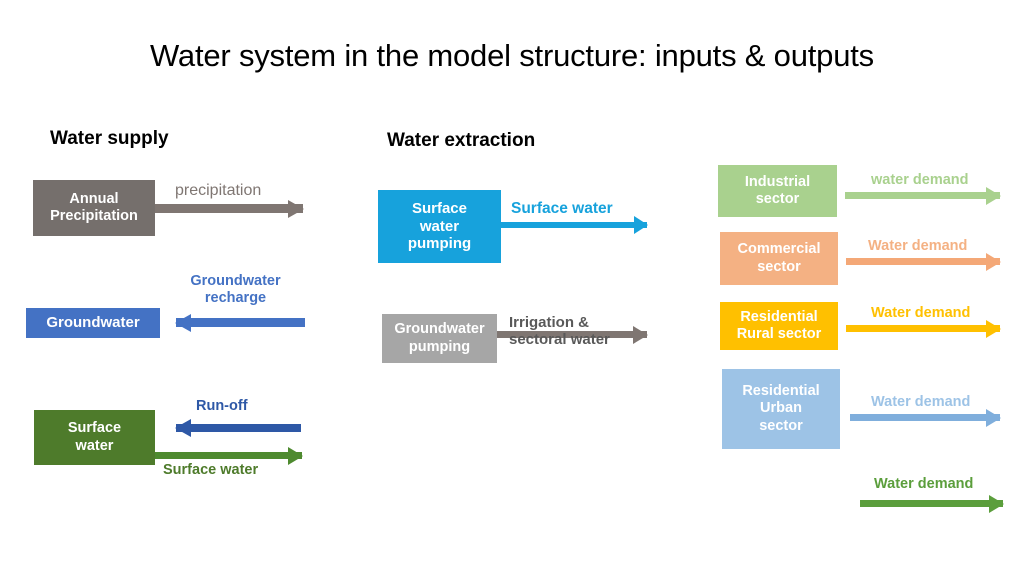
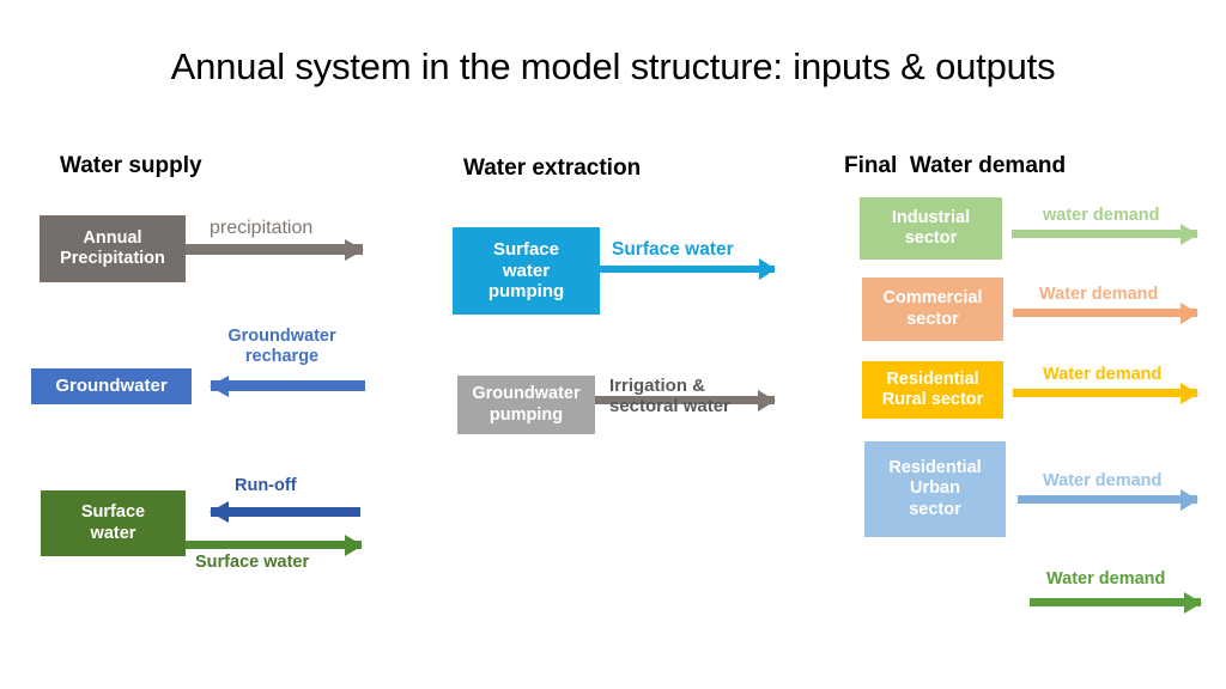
- Water system in the model structure: inputs & outputs
+ Annual system in the model structure: inputs & outputs
  Water supply
  Water extraction
+ Final Water demand
  Annual
  Precipitation
  precipitation
  Groundwater
  Groundwater
  recharge
  Surface
  water
  Run-off
  Surface water
  Surface
  water
  pumping
  Surface water
  Groundwater
  pumping
  Irrigation &
  sectoral water
  Industrial
  sector
  water demand
  Commercial
  sector
  Water demand
  Residential
  Rural sector
  Water demand
  Residential
  Urban
  sector
  Water demand
  Water demand
